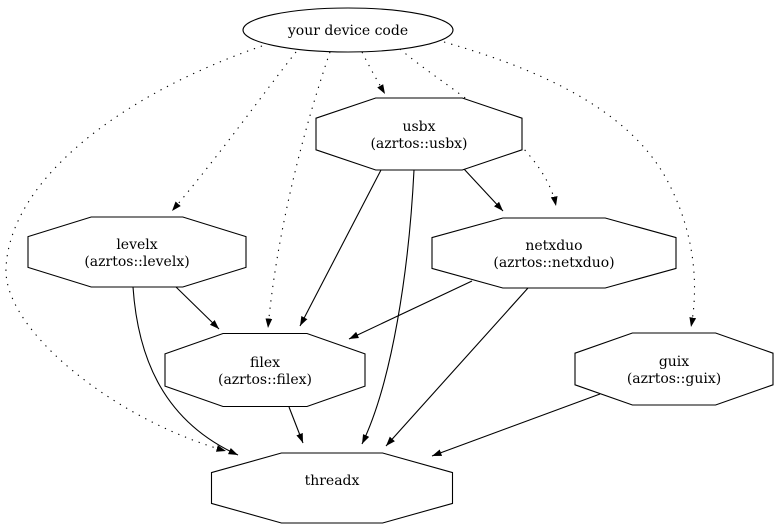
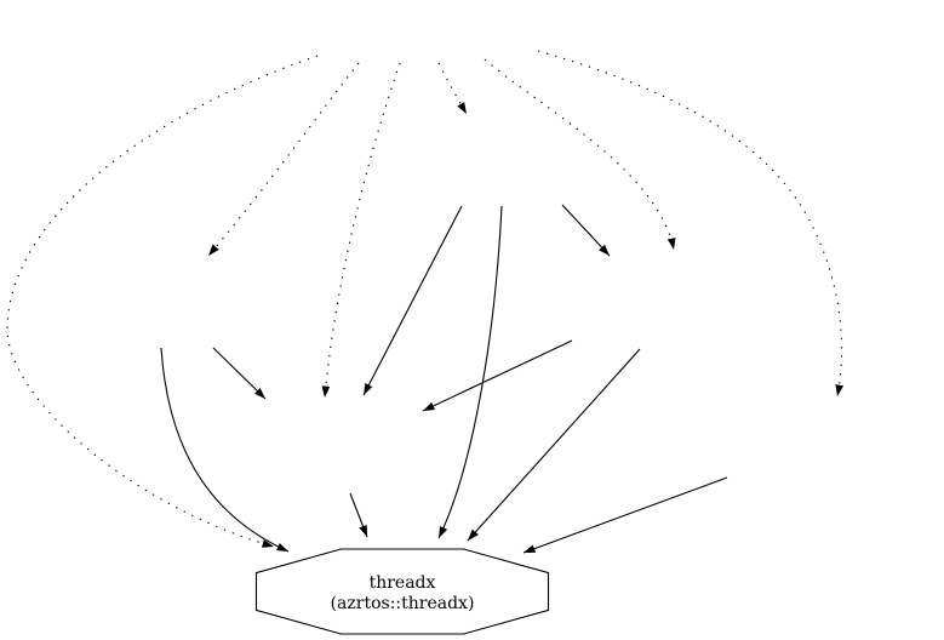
- your device code
- usbx
- (azrtos::usbx)
- levelx
- (azrtos::levelx)
- netxduo
- (azrtos::netxduo)
- filex
- (azrtos::filex)
- guix
- (azrtos::guix)
  threadx
+ (azrtos::threadx)
